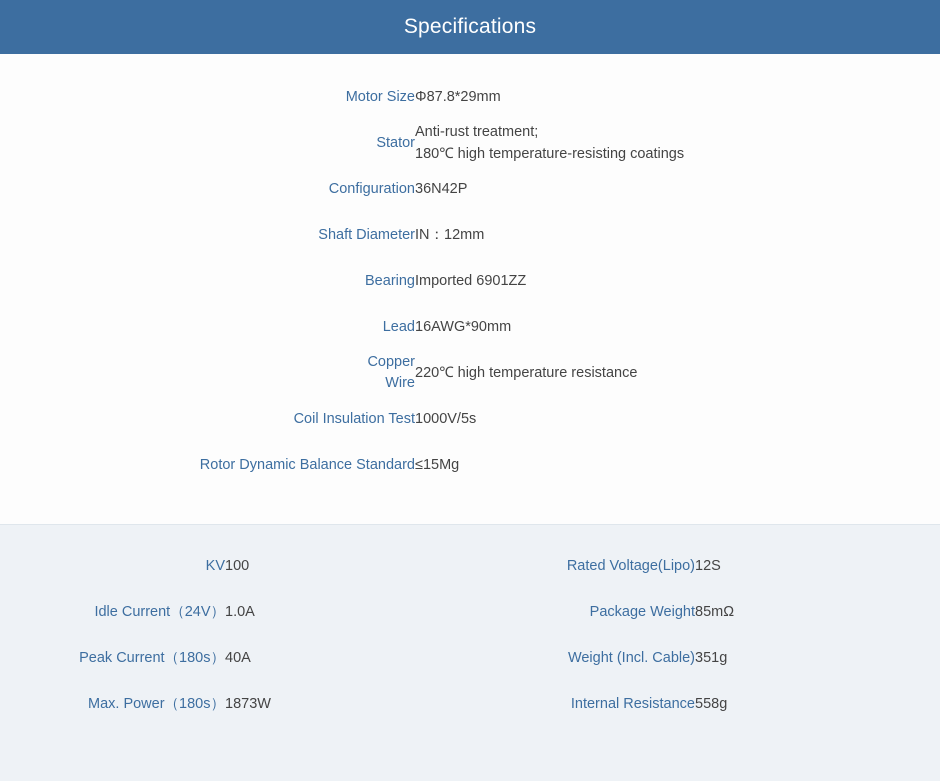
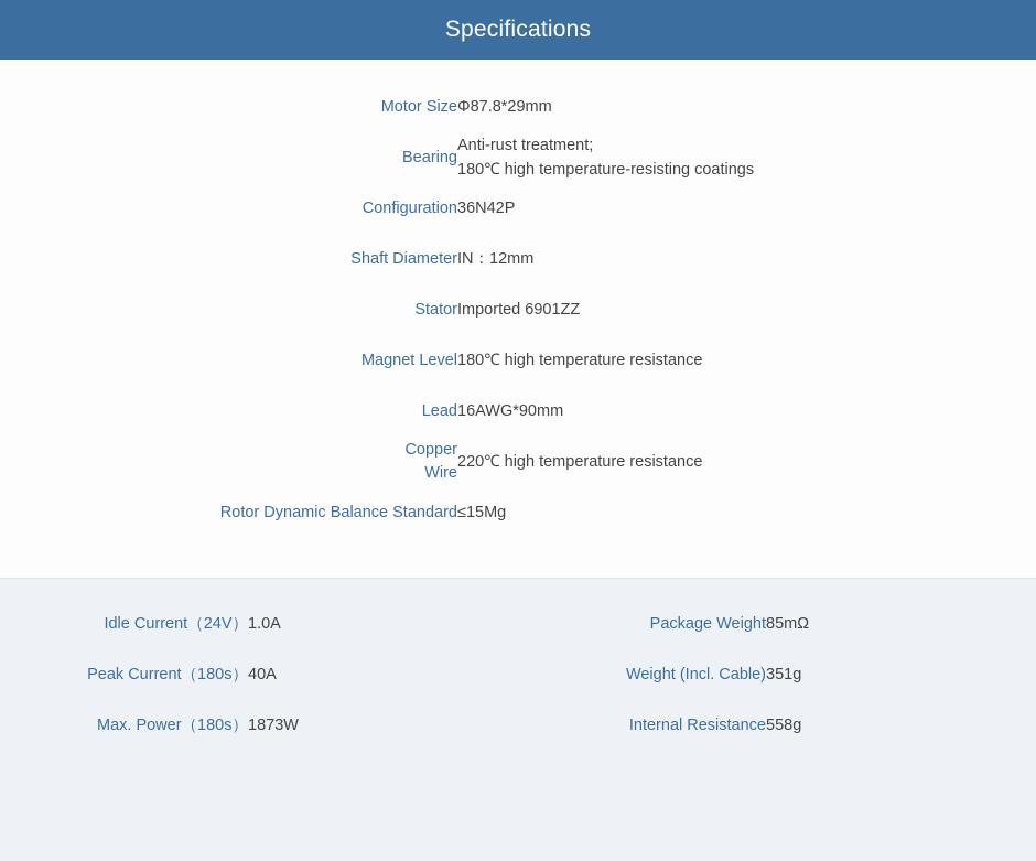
  Specifications
  Motor Size	Φ87.8*29mm
- Stator	Anti-rust treatment; 180℃ high temperature-resisting coatings
+ Bearing	Anti-rust treatment; 180℃ high temperature-resisting coatings
  Configuration	36N42P
  Shaft Diameter	IN：12mm
- Bearing	Imported 6901ZZ
+ Stator	Imported 6901ZZ
+ Magnet Level	180℃ high temperature resistance
  Lead	16AWG*90mm
  Copper Wire	220℃ high temperature resistance
- Coil Insulation Test	1000V/5s
  Rotor Dynamic Balance Standard	≤15Mg
- KV	100	Rated Voltage(Lipo)	12S
  Idle Current（24V）	1.0A	Package Weight	85mΩ
  Peak Current（180s）	40A	Weight (Incl. Cable)	351g
  Max. Power（180s）	1873W	Internal Resistance	558g
